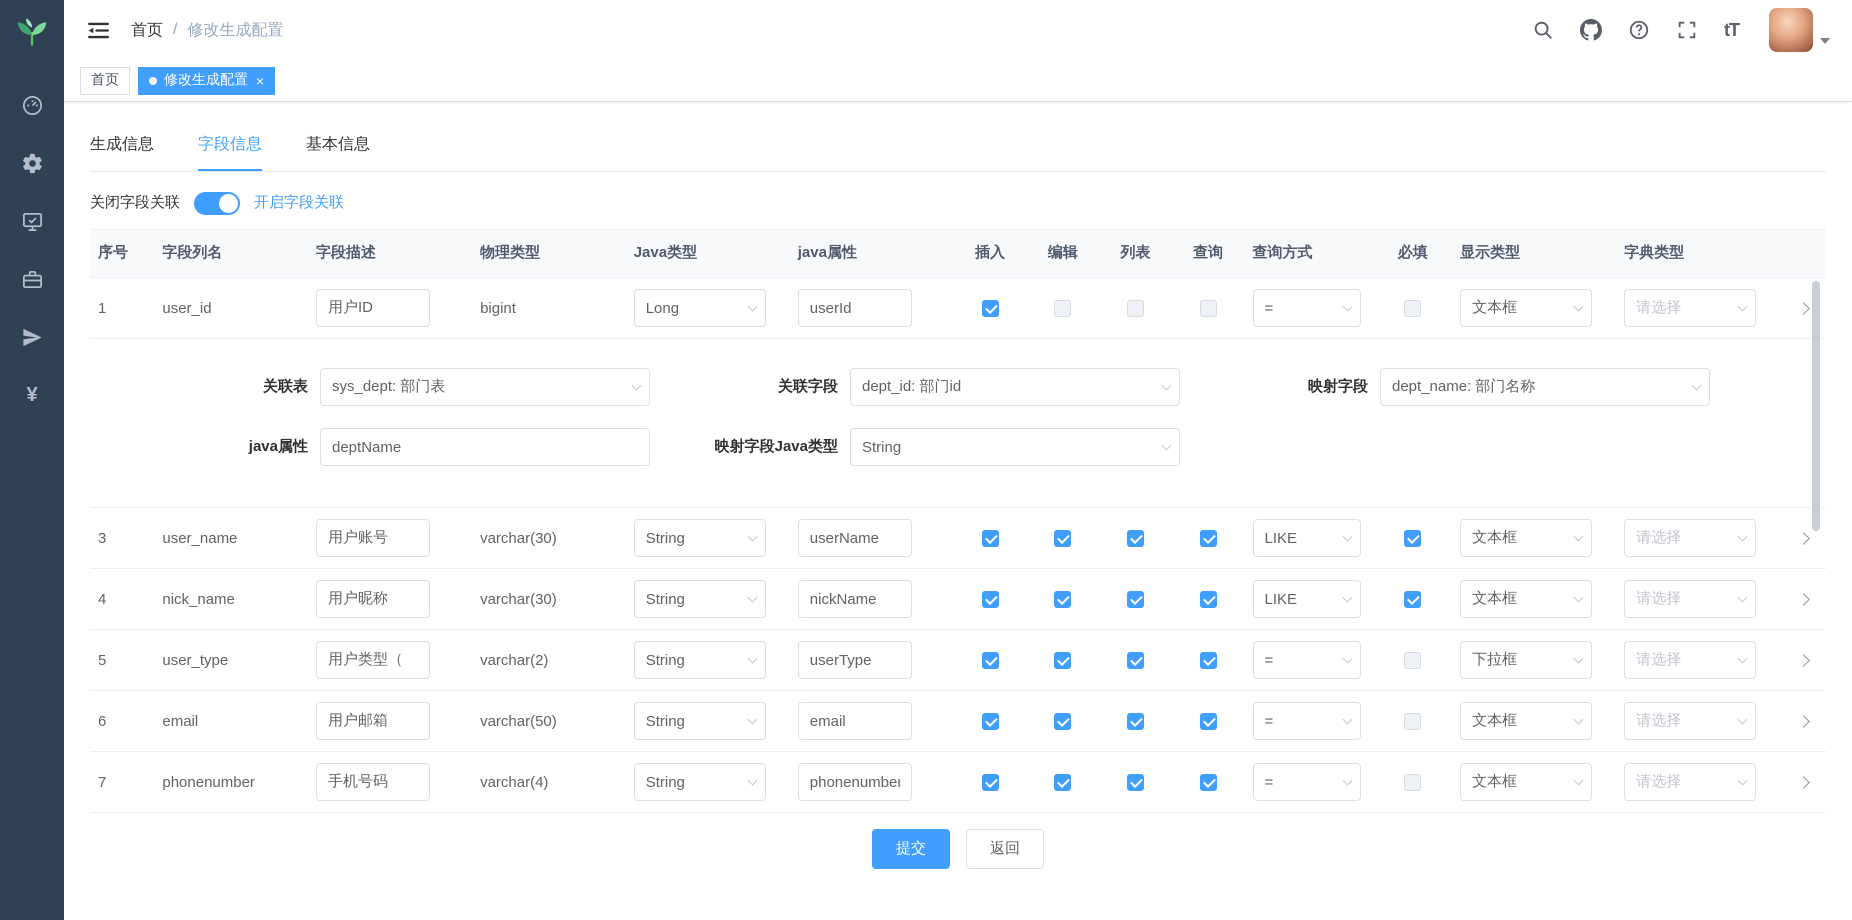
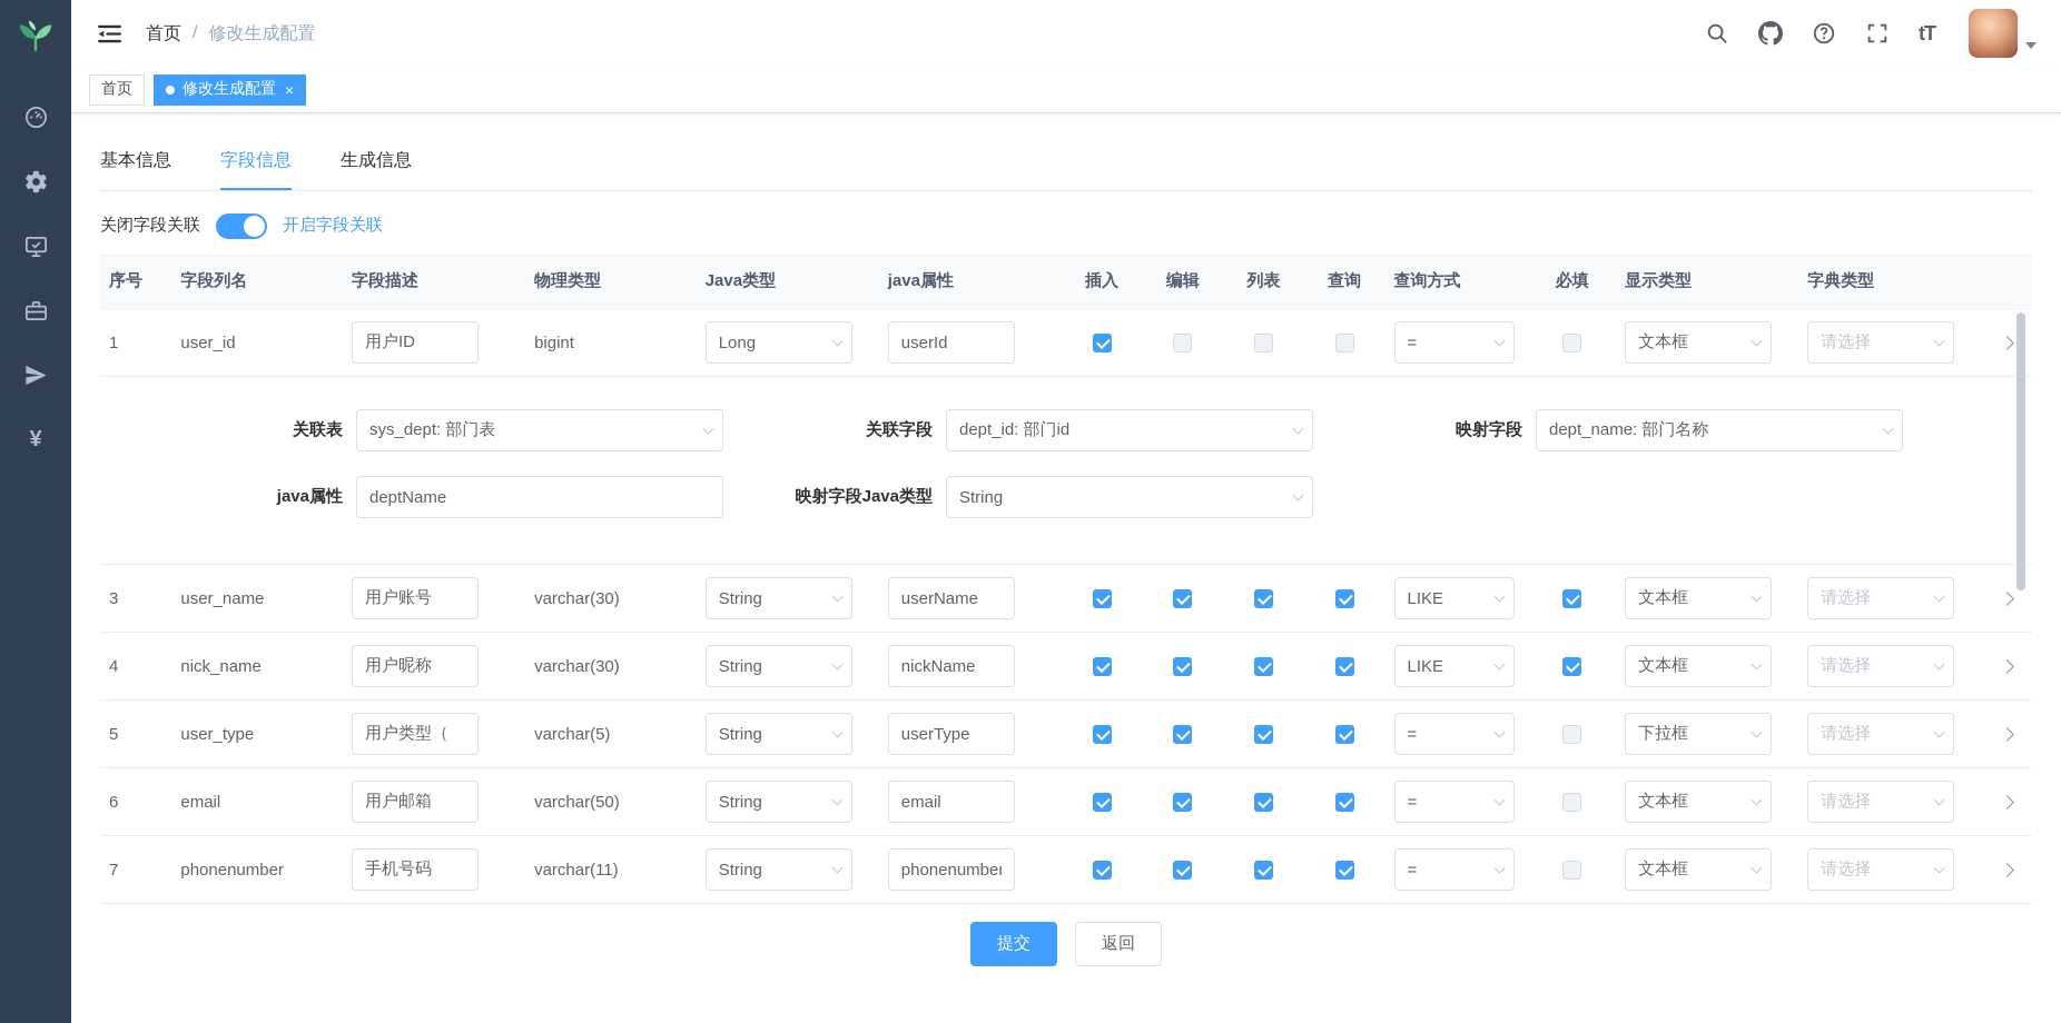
  ¥
  首页
  /
  修改生成配置
  tT
  首页
  修改生成配置
  ×
- 生成信息
+ 基本信息
  字段信息
- 基本信息
+ 生成信息
  关闭字段关联
  开启字段关联
  序号	字段列名	字段描述	物理类型	Java类型	java属性	插入	编辑	列表	查询	查询方式	必填	显示类型	字典类型
  1	user_id	用户ID	bigint	Long	userId					=		文本框	请选择
  关联表 sys_dept: 部门表 关联字段 dept_id: 部门id 映射字段 dept_name: 部门名称java属性 deptName 映射字段Java类型 String
  3	user_name	用户账号	varchar(30)	String	userName					LIKE		文本框	请选择
  4	nick_name	用户昵称	varchar(30)	String	nickName					LIKE		文本框	请选择
- 5	user_type	用户类型（	varchar(2)	String	userType					=		下拉框	请选择
+ 5	user_type	用户类型（	varchar(5)	String	userType					=		下拉框	请选择
  6	email	用户邮箱	varchar(50)	String	email					=		文本框	请选择
- 7	phonenumber	手机号码	varchar(4)	String	phonenumbe					=		文本框	请选择
+ 7	phonenumber	手机号码	varchar(11)	String	phonenumbe					=		文本框	请选择
  提交
  返回
